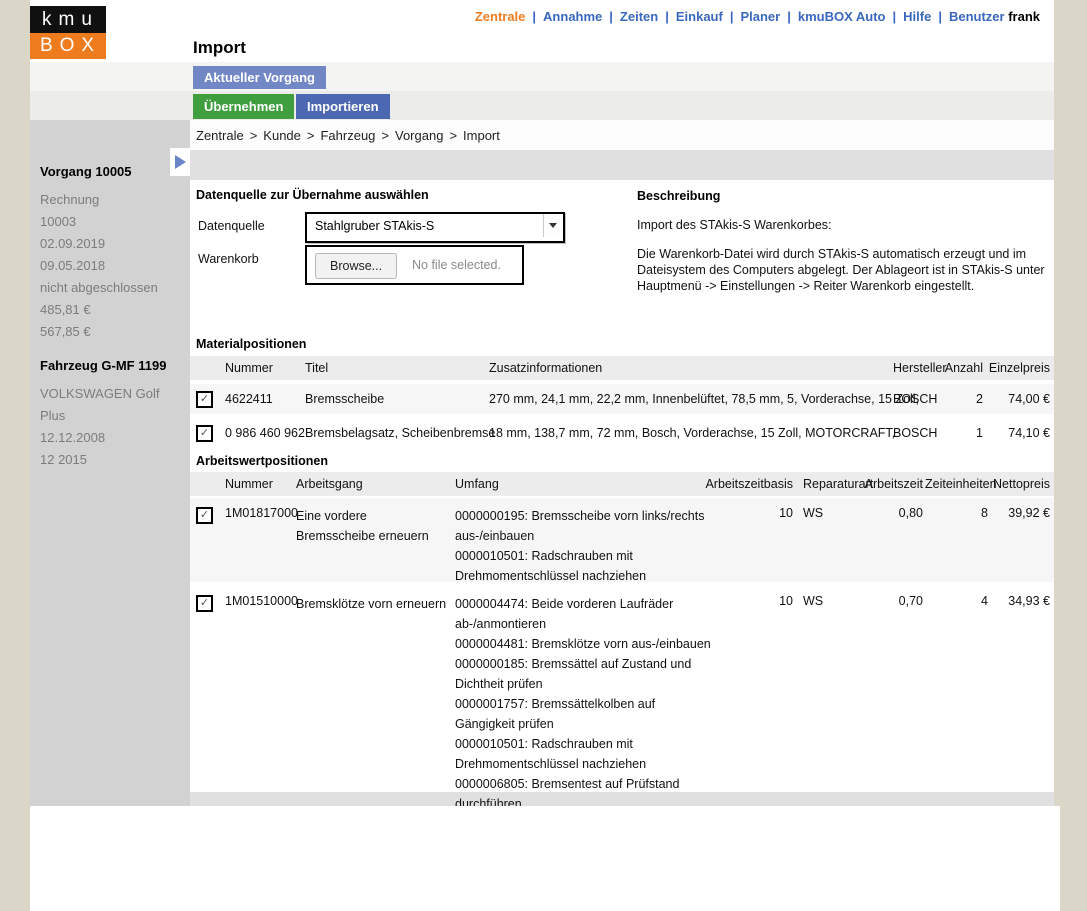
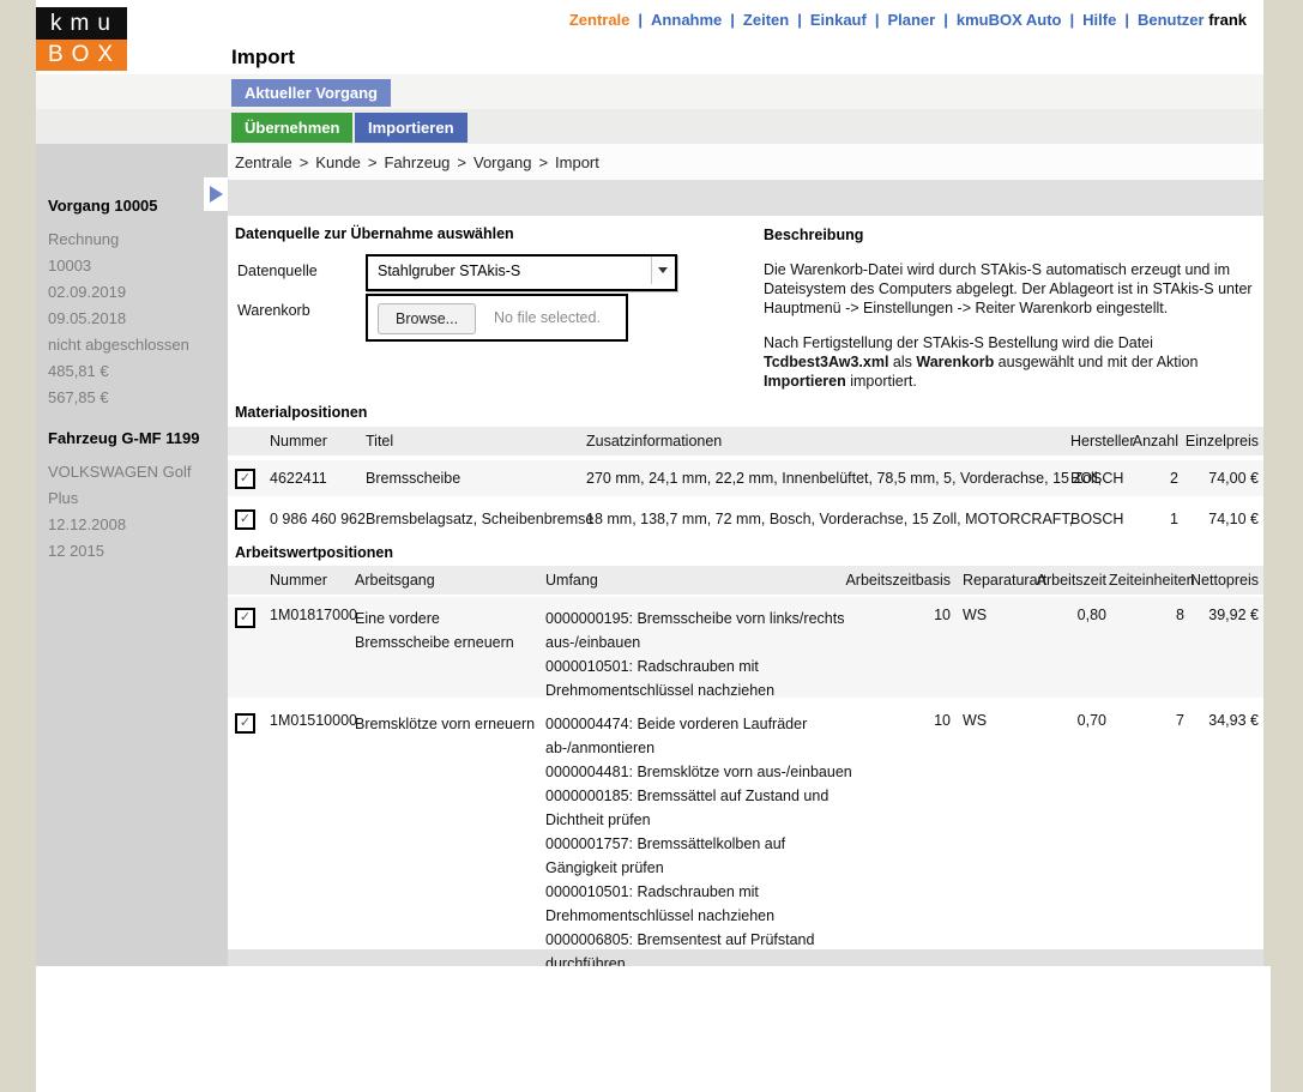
  kmu
  BOX
  Import
  Zentrale | Annahme | Zeiten | Einkauf | Planer | kmuBOX Auto | Hilfe | Benutzer frank
  Aktueller Vorgang
  Übernehmen
  Importieren
  Zentrale > Kunde > Fahrzeug > Vorgang > Import
  Vorgang 10005
  Rechnung
  10003
  02.09.2019
  09.05.2018
  nicht abgeschlossen
  485,81 €
  567,85 €
  Fahrzeug G-MF 1199
  VOLKSWAGEN Golf Plus
  12.12.2008
  12 2015
  Datenquelle zur Übernahme auswählen
  Datenquelle
  Stahlgruber STAkis-S
  Warenkorb
  Browse...
  No file selected.
  Beschreibung
- Import des STAkis-S Warenkorbes:
  Die Warenkorb-Datei wird durch STAkis-S automatisch erzeugt und im Dateisystem des Computers abgelegt. Der Ablageort ist in STAkis-S unter Hauptmenü -> Einstellungen -> Reiter Warenkorb eingestellt.
+ Nach Fertigstellung der STAkis-S Bestellung wird die Datei Tcdbest3Aw3.xml als Warenkorb ausgewählt und mit der Aktion Importieren importiert.
  Materialpositionen
  Nummer
  Titel
  Zusatzinformationen
  Hersteller
  Anzahl
  Einzelpreis
  ✓
  4622411
  Bremsscheibe
  270 mm, 24,1 mm, 22,2 mm, Innenbelüftet, 78,5 mm, 5, Vorderachse, 15 Zoll,
  BOSCH
  2
  74,00 €
  ✓
  0 986 460 962
  Bremsbelagsatz, Scheibenbremse
  18 mm, 138,7 mm, 72 mm, Bosch, Vorderachse, 15 Zoll, MOTORCRAFT,
  BOSCH
  1
  74,10 €
  Arbeitswertpositionen
  Nummer
  Arbeitsgang
  Umfang
  Arbeitszeitbasis
  Reparaturart
  Arbeitszeit
  Zeiteinheite
  Nettopreis
  ✓
  1M01817000
  Eine vordere Bremsscheibe erneuern
  0000000195: Bremsscheibe vorn links/rechts aus-/einbauen
  0000010501: Radschrauben mit Drehmomentschlüssel nachziehen
  10
  WS
  0,80
  8
  39,92 €
  ✓
  1M01510000
  Bremsklötze vorn erneuern
  0000004474: Beide vorderen Laufräder ab-/anmontieren
  0000004481: Bremsklötze vorn aus-/einbauen
  0000000185: Bremssättel auf Zustand und Dichtheit prüfen
  0000001757: Bremssättelkolben auf Gängigkeit prüfen
  0000010501: Radschrauben mit Drehmomentschlüssel nachziehen
  0000006805: Bremsentest auf Prüfstand durchführen
  10
  WS
  0,70
- 4
+ 7
  34,93 €
